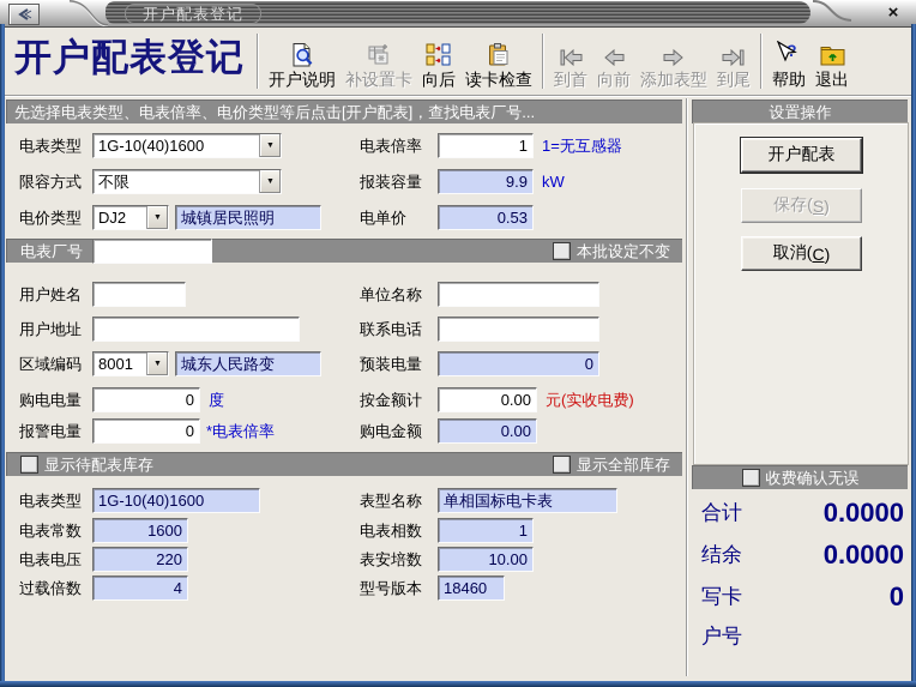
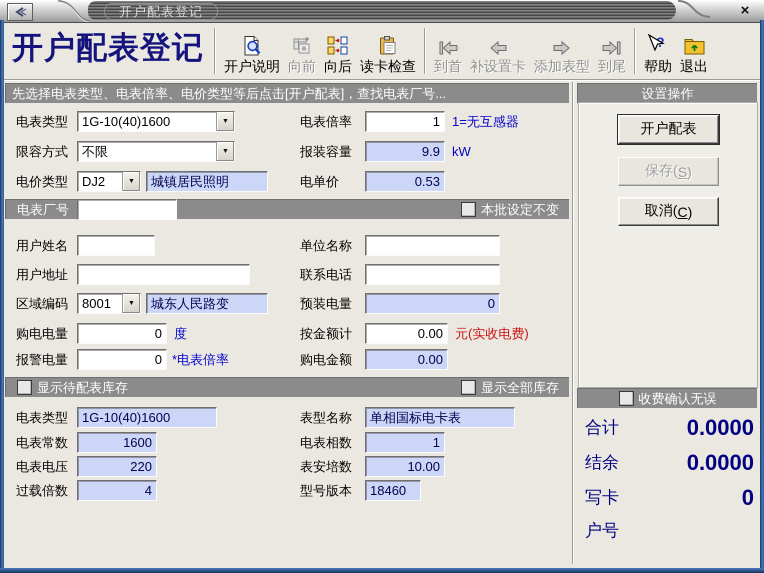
  开户配表登记
  ×
  开户配表登记
  开户说明
- 补设置卡
+ 向前
  向后
  读卡检查
  到首
- 向前
+ 补设置卡
  添加表型
  到尾
  帮助
  退出
  先选择电表类型、电表倍率、电价类型等后点击[开户配表]，查找电表厂号...
  设置操作
  电表类型
  1G-10(40)1600
  电表倍率
  1
  1=无互感器
  限容方式
  不限
  报装容量
  9.9
  kW
  电价类型
  DJ2
  城镇居民照明
  电单价
  0.53
  电表厂号
  本批设定不变
  用户姓名
  单位名称
  用户地址
  联系电话
  区域编码
  8001
  城东人民路变
  预装电量
  0
  购电电量
  0
  度
  按金额计
  0.00
  元(实收电费)
  报警电量
  0
  *电表倍率
  购电金额
  0.00
  显示待配表库存
  显示全部库存
  电表类型
  1G-10(40)1600
  表型名称
  单相国标电卡表
  电表常数
  1600
  电表相数
  1
  电表电压
  220
  表安培数
  10.00
  过载倍数
  4
  型号版本
  18460
  开户配表
  保存(
  S
  )
  取消(
  C
  )
  收费确认无误
  合计
  0.0000
  结余
  0.0000
  写卡
  0
  户号
